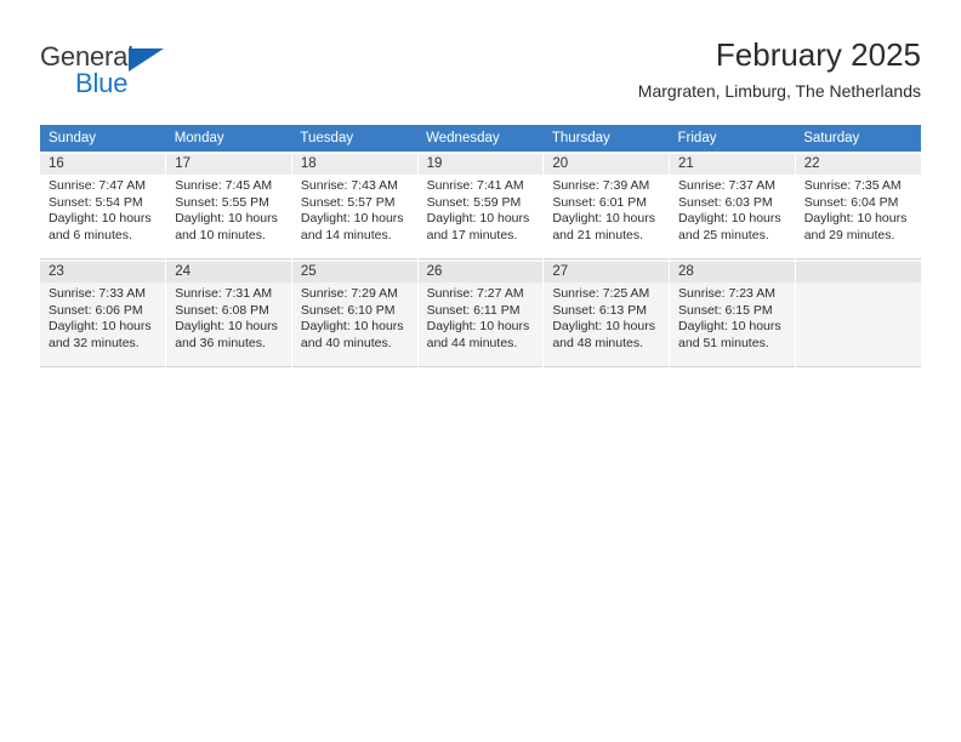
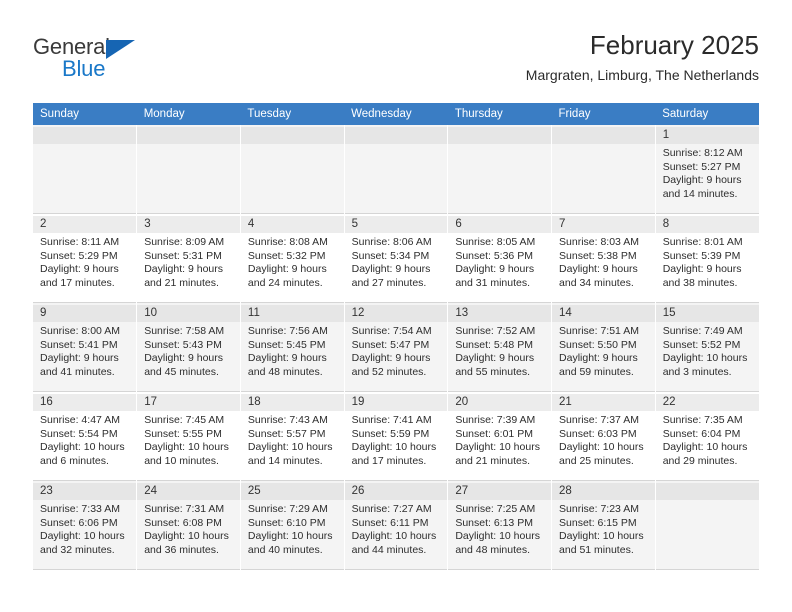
  General
  Blue
  February 2025
  Margraten, Limburg, The Netherlands
  Sunday	Monday	Tuesday	Wednesday	Thursday	Friday	Saturday
+ 						1Sunrise: 8:12 AMSunset: 5:27 PMDaylight: 9 hours and 14 minutes.
+ 2Sunrise: 8:11 AMSunset: 5:29 PMDaylight: 9 hours and 17 minutes.	3Sunrise: 8:09 AMSunset: 5:31 PMDaylight: 9 hours and 21 minutes.	4Sunrise: 8:08 AMSunset: 5:32 PMDaylight: 9 hours and 24 minutes.	5Sunrise: 8:06 AMSunset: 5:34 PMDaylight: 9 hours and 27 minutes.	6Sunrise: 8:05 AMSunset: 5:36 PMDaylight: 9 hours and 31 minutes.	7Sunrise: 8:03 AMSunset: 5:38 PMDaylight: 9 hours and 34 minutes.	8Sunrise: 8:01 AMSunset: 5:39 PMDaylight: 9 hours and 38 minutes.
+ 9Sunrise: 8:00 AMSunset: 5:41 PMDaylight: 9 hours and 41 minutes.	10Sunrise: 7:58 AMSunset: 5:43 PMDaylight: 9 hours and 45 minutes.	11Sunrise: 7:56 AMSunset: 5:45 PMDaylight: 9 hours and 48 minutes.	12Sunrise: 7:54 AMSunset: 5:47 PMDaylight: 9 hours and 52 minutes.	13Sunrise: 7:52 AMSunset: 5:48 PMDaylight: 9 hours and 55 minutes.	14Sunrise: 7:51 AMSunset: 5:50 PMDaylight: 9 hours and 59 minutes.	15Sunrise: 7:49 AMSunset: 5:52 PMDaylight: 10 hours and 3 minutes.
- 16Sunrise: 7:47 AMSunset: 5:54 PMDaylight: 10 hours and 6 minutes.	17Sunrise: 7:45 AMSunset: 5:55 PMDaylight: 10 hours and 10 minutes.	18Sunrise: 7:43 AMSunset: 5:57 PMDaylight: 10 hours and 14 minutes.	19Sunrise: 7:41 AMSunset: 5:59 PMDaylight: 10 hours and 17 minutes.	20Sunrise: 7:39 AMSunset: 6:01 PMDaylight: 10 hours and 21 minutes.	21Sunrise: 7:37 AMSunset: 6:03 PMDaylight: 10 hours and 25 minutes.	22Sunrise: 7:35 AMSunset: 6:04 PMDaylight: 10 hours and 29 minutes.
+ 16Sunrise: 4:47 AMSunset: 5:54 PMDaylight: 10 hours and 6 minutes.	17Sunrise: 7:45 AMSunset: 5:55 PMDaylight: 10 hours and 10 minutes.	18Sunrise: 7:43 AMSunset: 5:57 PMDaylight: 10 hours and 14 minutes.	19Sunrise: 7:41 AMSunset: 5:59 PMDaylight: 10 hours and 17 minutes.	20Sunrise: 7:39 AMSunset: 6:01 PMDaylight: 10 hours and 21 minutes.	21Sunrise: 7:37 AMSunset: 6:03 PMDaylight: 10 hours and 25 minutes.	22Sunrise: 7:35 AMSunset: 6:04 PMDaylight: 10 hours and 29 minutes.
  23Sunrise: 7:33 AMSunset: 6:06 PMDaylight: 10 hours and 32 minutes.	24Sunrise: 7:31 AMSunset: 6:08 PMDaylight: 10 hours and 36 minutes.	25Sunrise: 7:29 AMSunset: 6:10 PMDaylight: 10 hours and 40 minutes.	26Sunrise: 7:27 AMSunset: 6:11 PMDaylight: 10 hours and 44 minutes.	27Sunrise: 7:25 AMSunset: 6:13 PMDaylight: 10 hours and 48 minutes.	28Sunrise: 7:23 AMSunset: 6:15 PMDaylight: 10 hours and 51 minutes.
